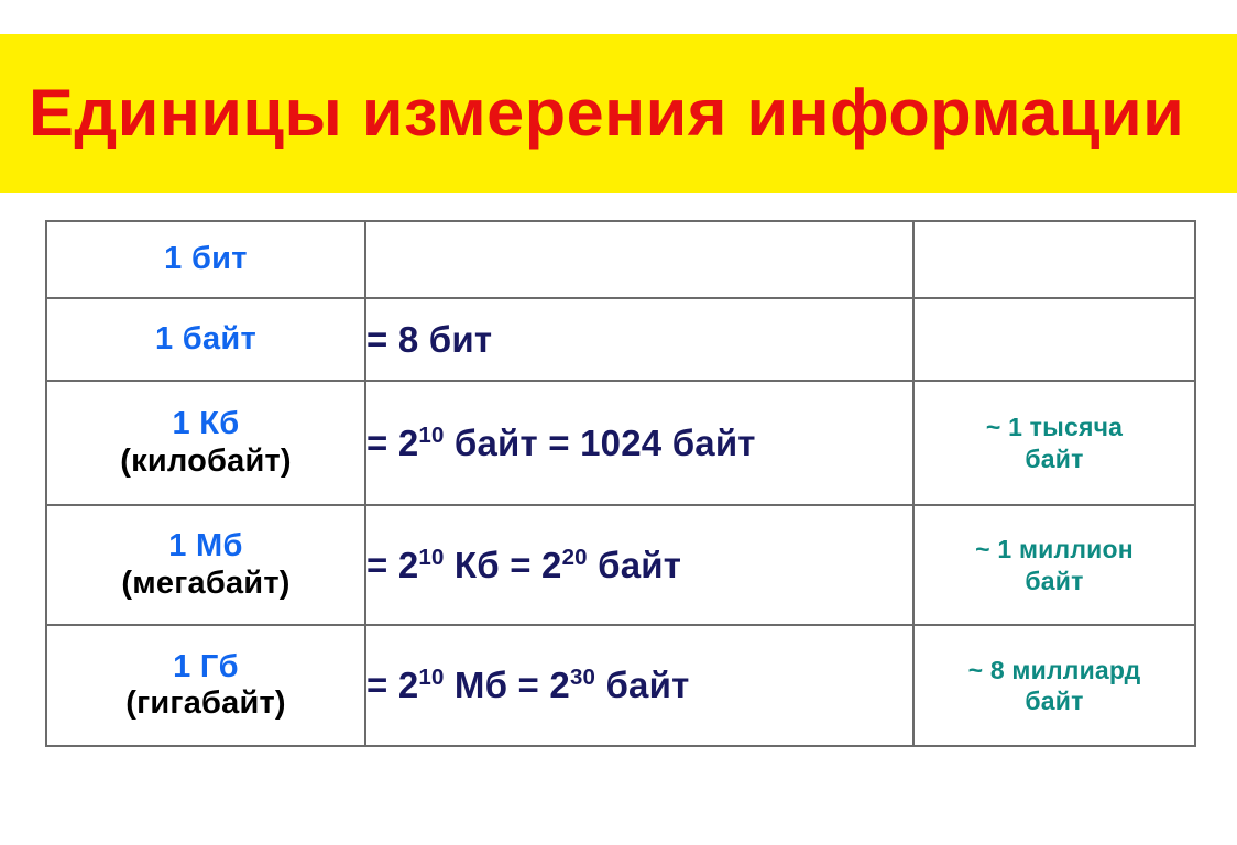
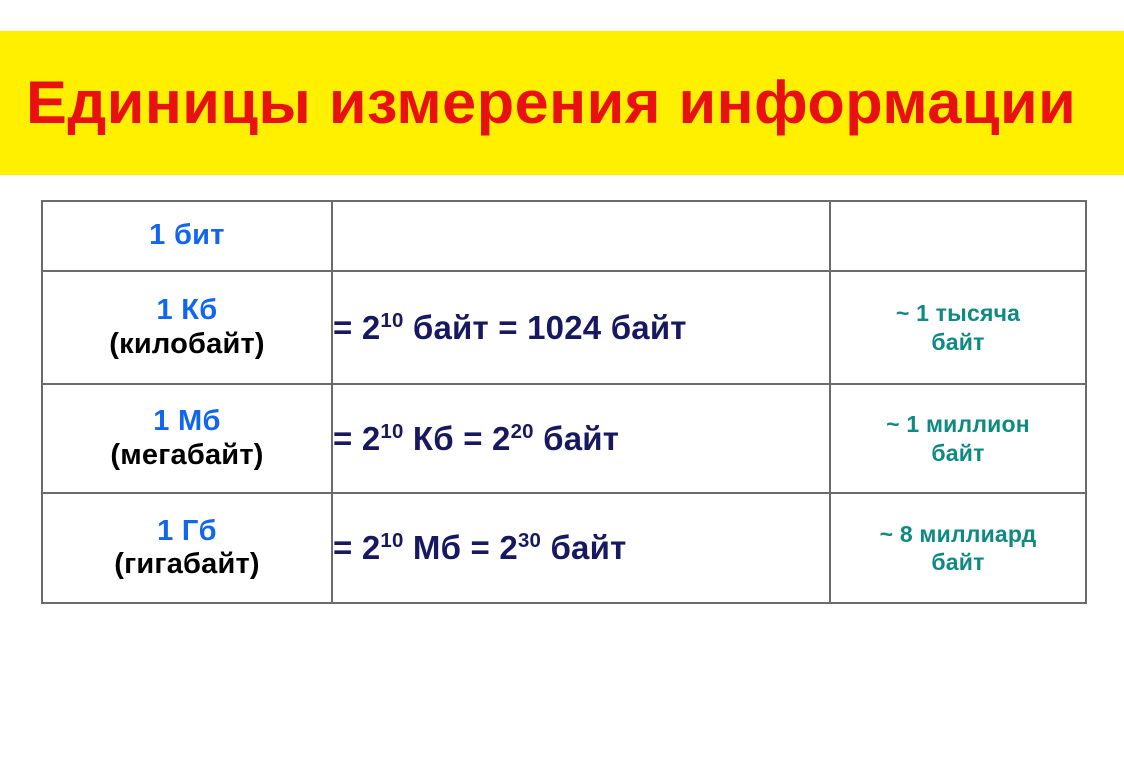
  Единицы измерения информации
  1 бит
- 1 байт	= 8 бит
  1 Кб (килобайт)	= 210 байт = 1024 байт	~ 1 тысяча байт
  1 Мб (мегабайт)	= 210 Кб = 220 байт	~ 1 миллион байт
  1 Гб (гигабайт)	= 210 Мб = 230 байт	~ 8 миллиард байт
